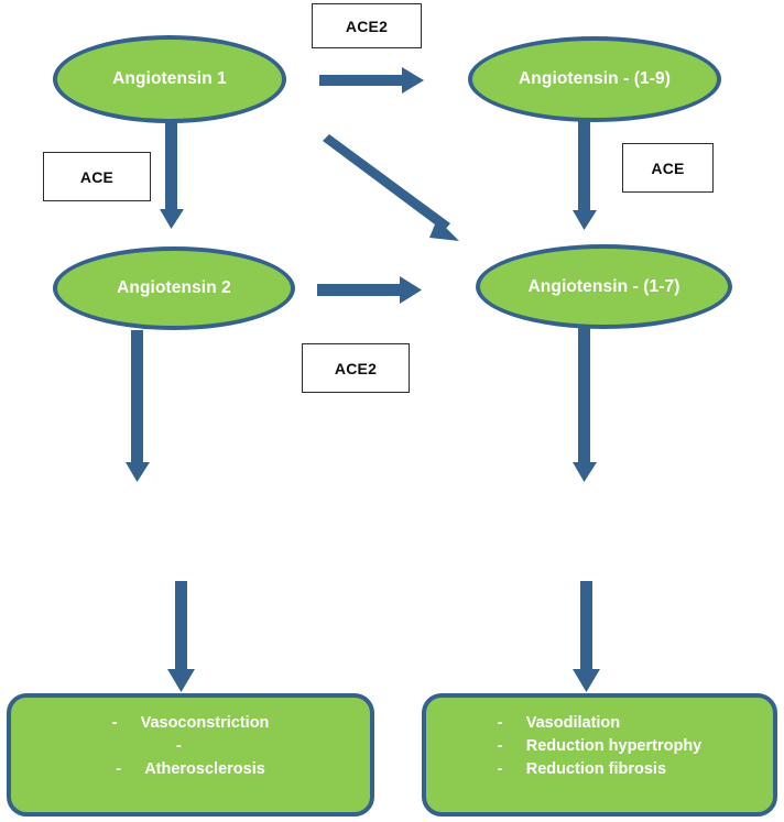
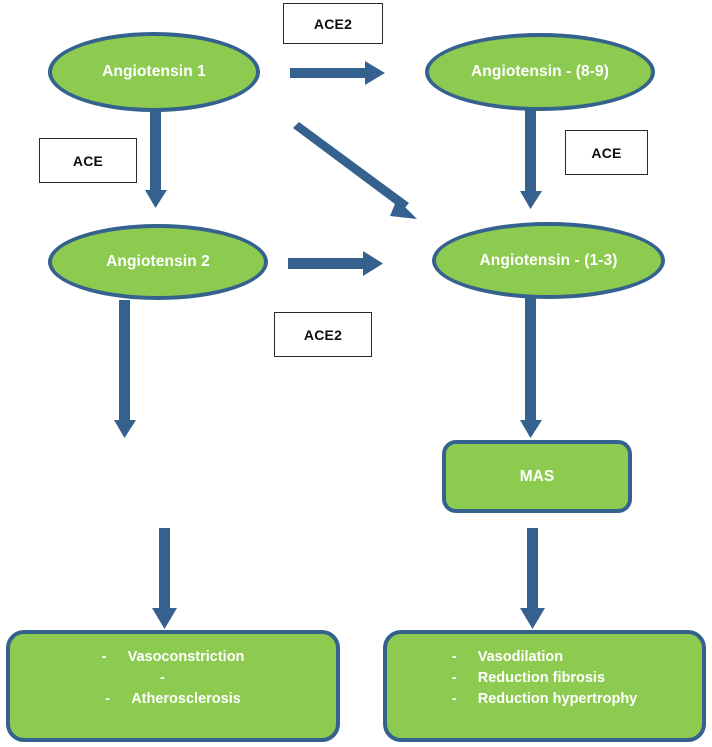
  Angiotensin 1
- Angiotensin - (1-9)
+ Angiotensin - (8-9)
  Angiotensin 2
- Angiotensin - (1-7)
+ Angiotensin - (1-3)
+ MAS
  ACE2
  ACE
  ACE
  ACE2
  -
  Vasoconstriction
  -
  -
  Atherosclerosis
  -
  Vasodilation
  -
- Reduction hypertrophy
+ Reduction fibrosis
  -
- Reduction fibrosis
+ Reduction hypertrophy
